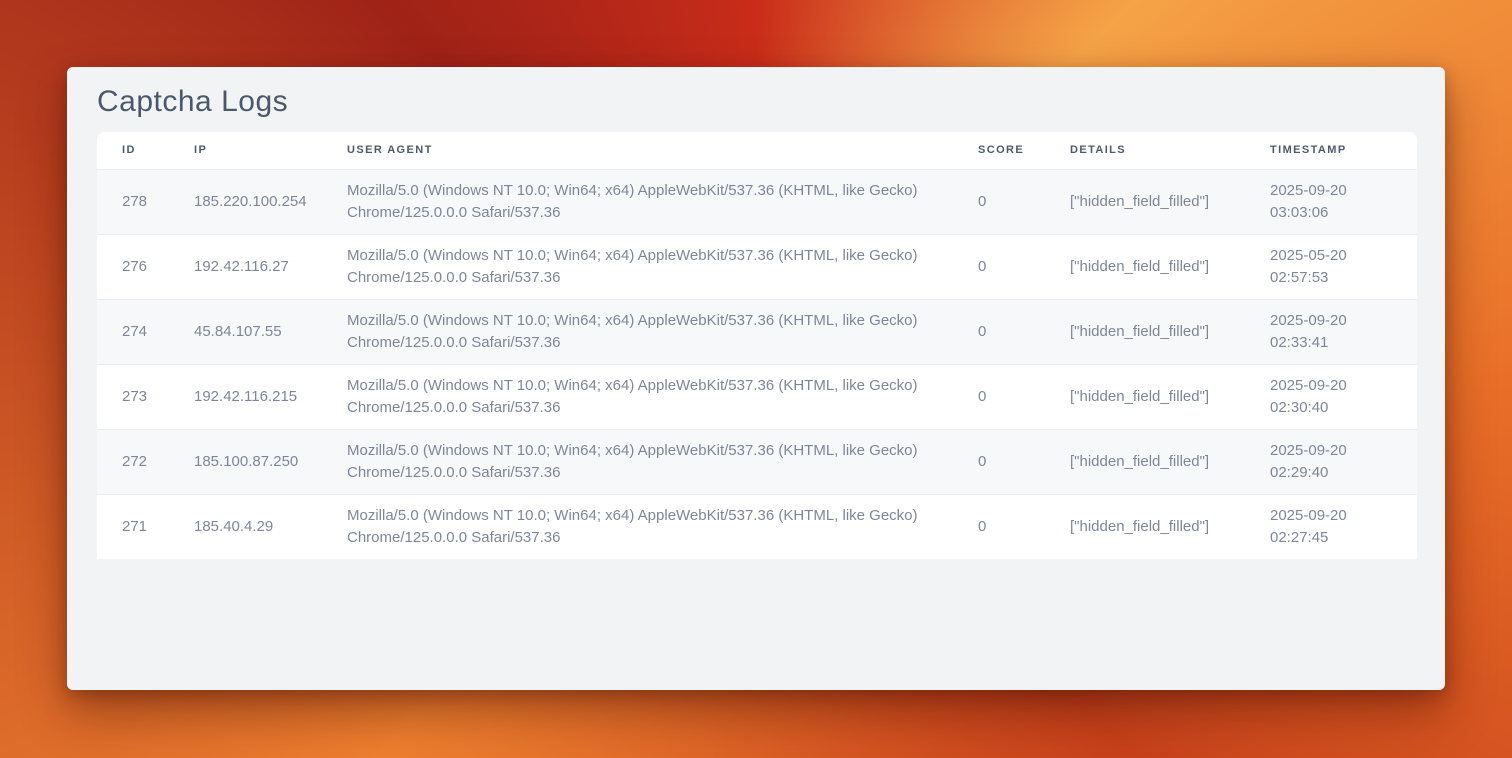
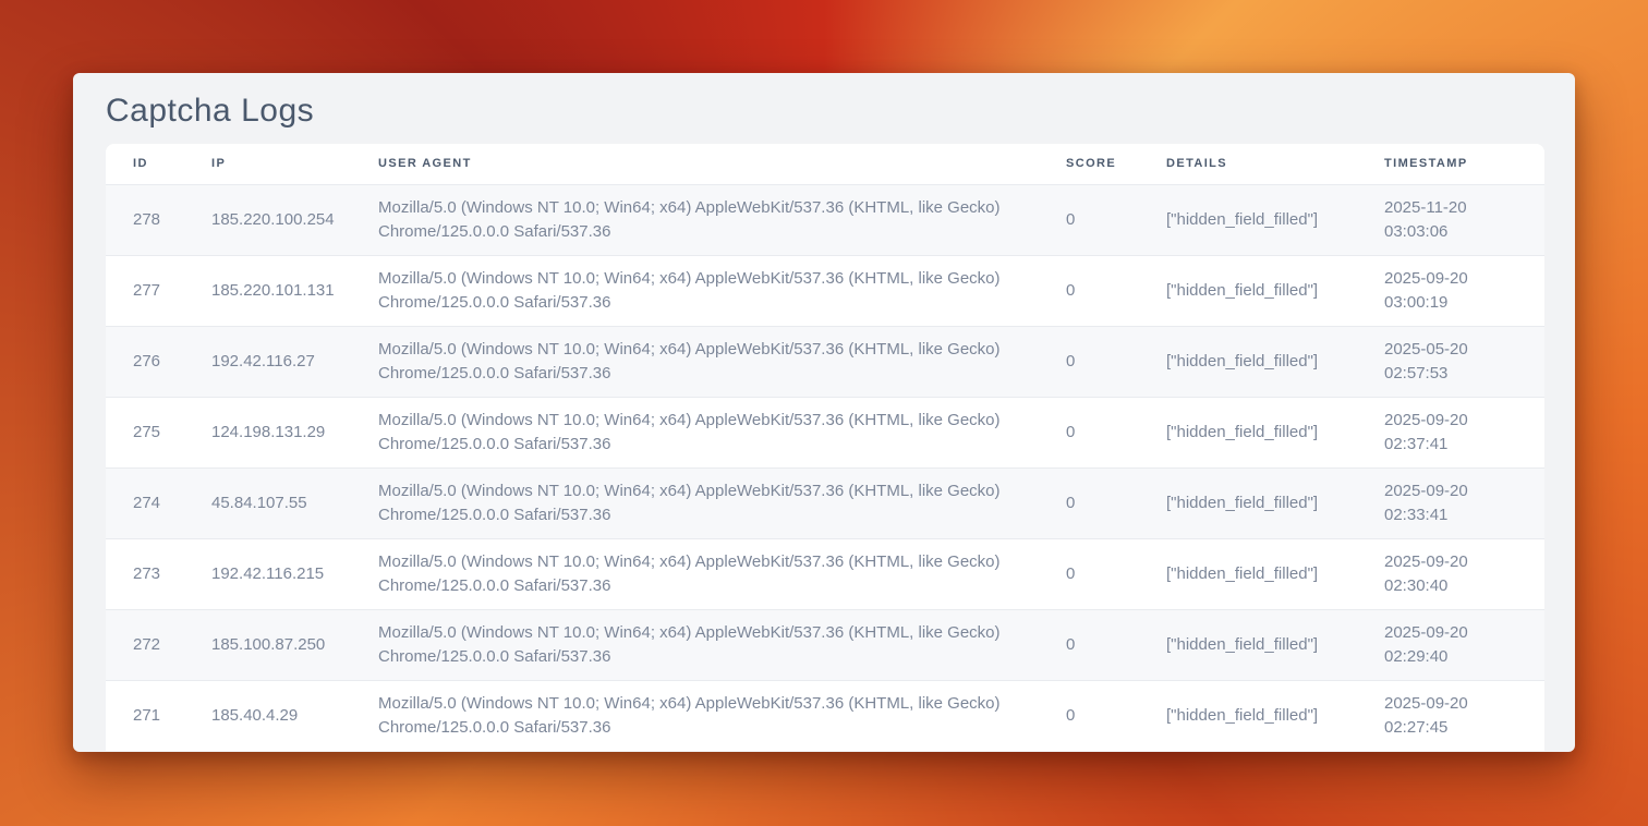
  Captcha Logs
  ID	IP	USER AGENT	SCORE	DETAILS	TIMESTAMP
- 278	185.220.100.254	Mozilla/5.0 (Windows NT 10.0; Win64; x64) AppleWebKit/537.36 (KHTML, like Gecko) Chrome/125.0.0.0 Safari/537.36	0	["hidden_field_filled"]	2025-09-20 03:03:06
+ 278	185.220.100.254	Mozilla/5.0 (Windows NT 10.0; Win64; x64) AppleWebKit/537.36 (KHTML, like Gecko) Chrome/125.0.0.0 Safari/537.36	0	["hidden_field_filled"]	2025-11-20 03:03:06
+ 277	185.220.101.131	Mozilla/5.0 (Windows NT 10.0; Win64; x64) AppleWebKit/537.36 (KHTML, like Gecko) Chrome/125.0.0.0 Safari/537.36	0	["hidden_field_filled"]	2025-09-20 03:00:19
  276	192.42.116.27	Mozilla/5.0 (Windows NT 10.0; Win64; x64) AppleWebKit/537.36 (KHTML, like Gecko) Chrome/125.0.0.0 Safari/537.36	0	["hidden_field_filled"]	2025-05-20 02:57:53
+ 275	124.198.131.29	Mozilla/5.0 (Windows NT 10.0; Win64; x64) AppleWebKit/537.36 (KHTML, like Gecko) Chrome/125.0.0.0 Safari/537.36	0	["hidden_field_filled"]	2025-09-20 02:37:41
  274	45.84.107.55	Mozilla/5.0 (Windows NT 10.0; Win64; x64) AppleWebKit/537.36 (KHTML, like Gecko) Chrome/125.0.0.0 Safari/537.36	0	["hidden_field_filled"]	2025-09-20 02:33:41
  273	192.42.116.215	Mozilla/5.0 (Windows NT 10.0; Win64; x64) AppleWebKit/537.36 (KHTML, like Gecko) Chrome/125.0.0.0 Safari/537.36	0	["hidden_field_filled"]	2025-09-20 02:30:40
  272	185.100.87.250	Mozilla/5.0 (Windows NT 10.0; Win64; x64) AppleWebKit/537.36 (KHTML, like Gecko) Chrome/125.0.0.0 Safari/537.36	0	["hidden_field_filled"]	2025-09-20 02:29:40
  271	185.40.4.29	Mozilla/5.0 (Windows NT 10.0; Win64; x64) AppleWebKit/537.36 (KHTML, like Gecko) Chrome/125.0.0.0 Safari/537.36	0	["hidden_field_filled"]	2025-09-20 02:27:45
